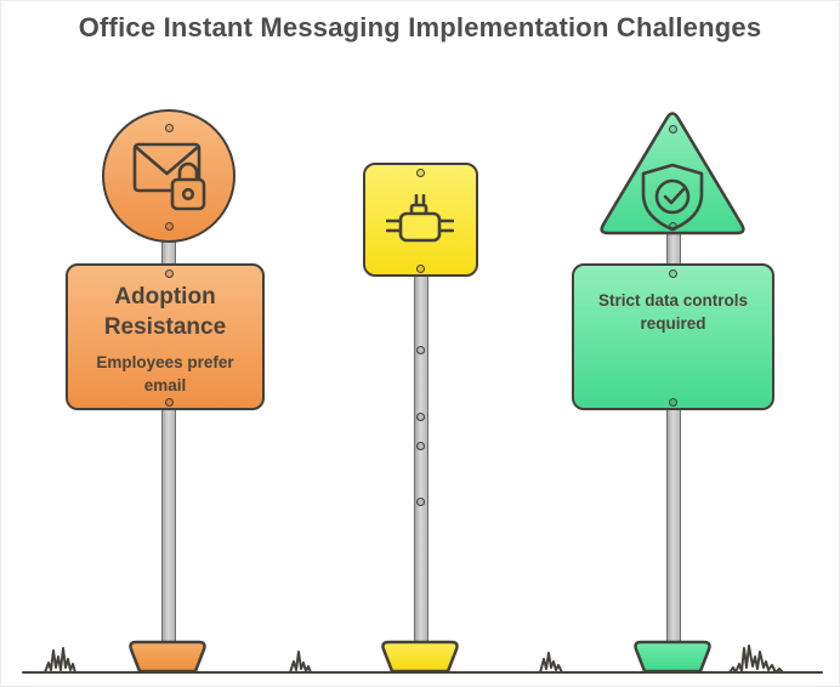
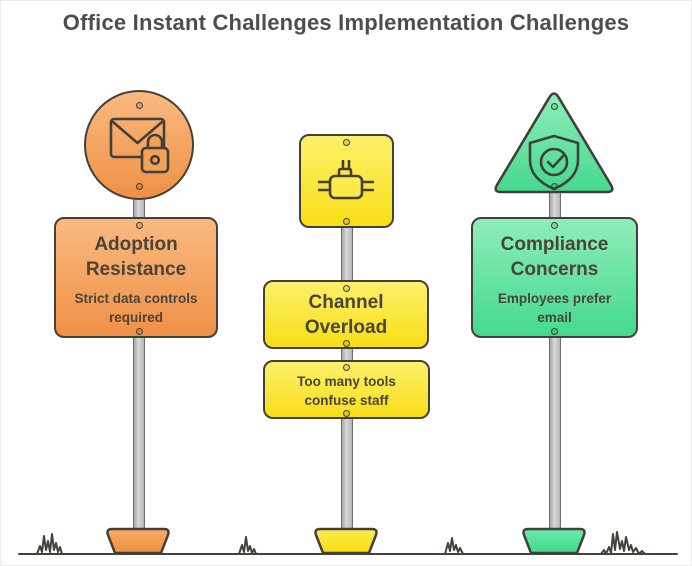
- Office Instant Messaging Implementation Challenges
+ Office Instant Challenges Implementation Challenges
  Adoption Resistance
- Employees prefer email
+ Strict data controls required
+ Channel Overload
+ Too many tools confuse staff
+ Compliance Concerns
- Strict data controls required
+ Employees prefer email
